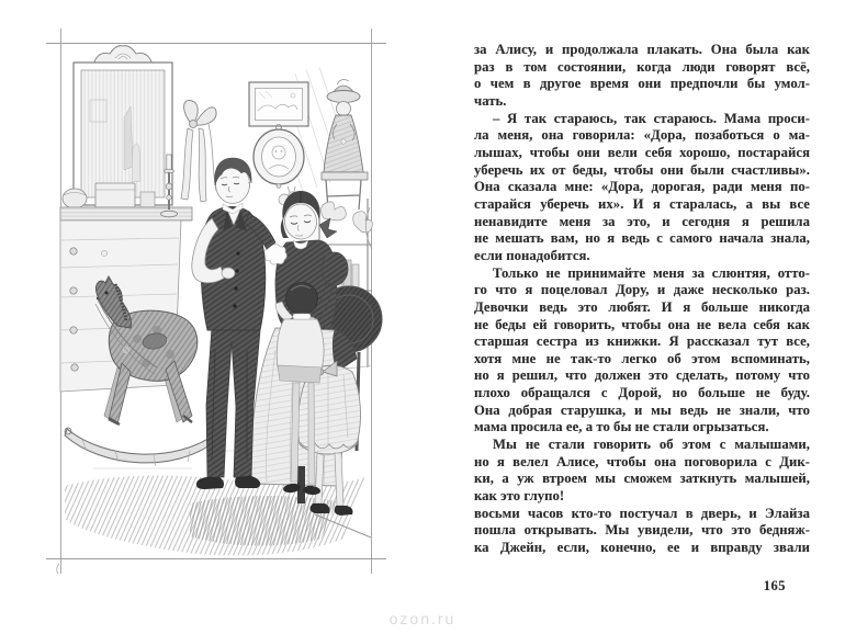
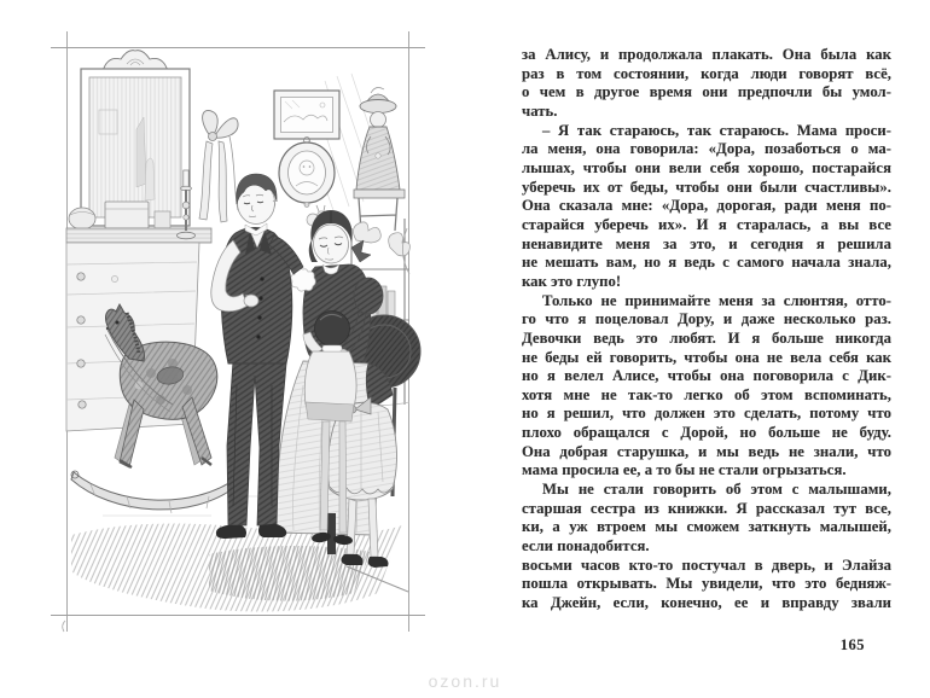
  за Алису, и продолжала плакать. Она была как
  раз в том состоянии, когда люди говорят всё,
  о чем в другое время они предпочли бы умол-
  чать.
  – Я так стараюсь, так стараюсь. Мама проси-
  ла меня, она говорила: «Дора, позаботься о ма-
  лышах, чтобы они вели себя хорошо, постарайся
  уберечь их от беды, чтобы они были счастливы».
  Она сказала мне: «Дора, дорогая, ради меня по-
  старайся уберечь их». И я старалась, а вы все
  ненавидите меня за это, и сегодня я решила
  не мешать вам, но я ведь с самого начала знала,
- если понадобится.
+ как это глупо!
  Только не принимайте меня за слюнтяя, отто-
  го что я поцеловал Дору, и даже несколько раз.
  Девочки ведь это любят. И я больше никогда
  не беды ей говорить, чтобы она не вела себя как
- старшая сестра из книжки. Я рассказал тут все,
+ но я велел Алисе, чтобы она поговорила с Дик-
  хотя мне не так-то легко об этом вспоминать,
  но я решил, что должен это сделать, потому что
  плохо обращался с Дорой, но больше не буду.
  Она добрая старушка, и мы ведь не знали, что
  мама просила ее, а то бы не стали огрызаться.
  Мы не стали говорить об этом с малышами,
- но я велел Алисе, чтобы она поговорила с Дик-
+ старшая сестра из книжки. Я рассказал тут все,
  ки, а уж втроем мы сможем заткнуть малышей,
- как это глупо!
+ если понадобится.
  восьми часов кто-то постучал в дверь, и Элайза
  пошла открывать. Мы увидели, что это бедняж-
  ка Джейн, если, конечно, ее и вправду звали
  165
  ozon.ru
